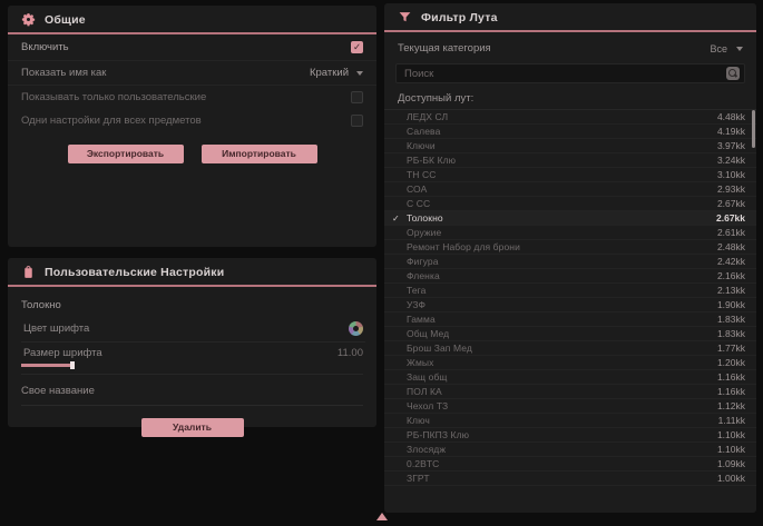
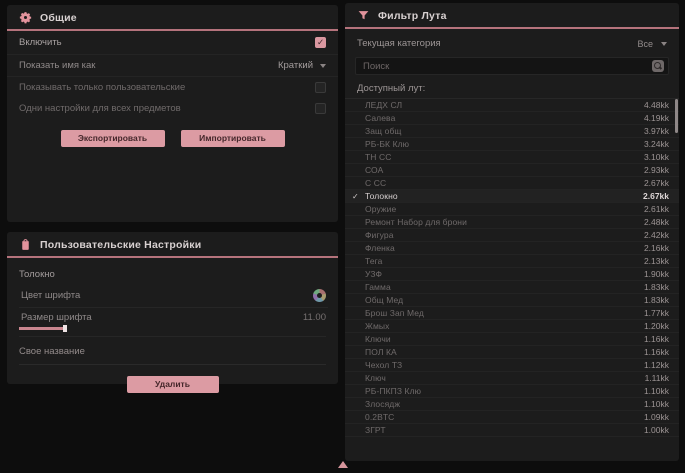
  Общие
  Включить
  Показать имя как
  Краткий
  Показывать только пользовательские
  Одни настройки для всех предметов
  Экспортировать
  Импортировать
  Пользовательские Настройки
  Толокно
  Цвет шрифта
  Размер шрифта
  11.00
  Свое название
  Удалить
  Фильтр Лута
  Текущая категория
  Все
  Поиск
  Доступный лут:
  ЛЕДХ СЛ
  4.48kk
  Салева
  4.19kk
- Ключи
+ Защ общ
  3.97kk
  РБ-БК Клю
  3.24kk
  ТН СС
  3.10kk
  СОА
  2.93kk
  С СС
  2.67kk
  ✓
  Толокно
  2.67kk
  Оружие
  2.61kk
  Ремонт Набор для брони
  2.48kk
  Фигура
  2.42kk
  Фленка
  2.16kk
  Тега
  2.13kk
  УЗФ
  1.90kk
  Гамма
  1.83kk
  Общ Мед
  1.83kk
  Брош Зап Мед
  1.77kk
  Жмых
  1.20kk
- Защ общ
+ Ключи
  1.16kk
  ПОЛ КА
  1.16kk
  Чехол ТЗ
  1.12kk
  Ключ
  1.11kk
  РБ-ПКПЗ Клю
  1.10kk
  Злосядж
  1.10kk
  0.2BTC
  1.09kk
  ЗГРТ
  1.00kk
